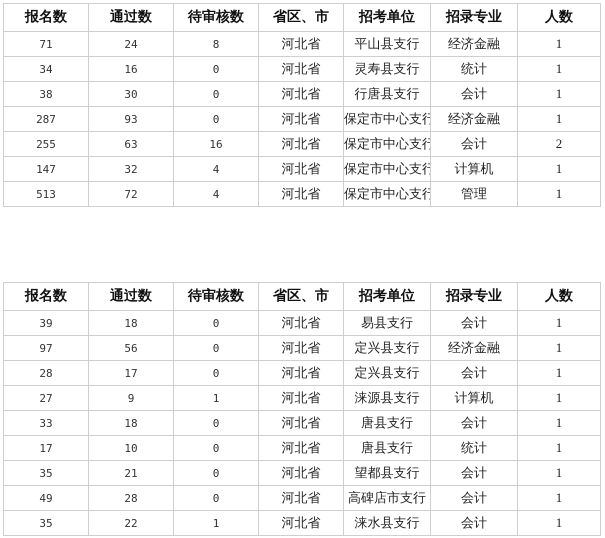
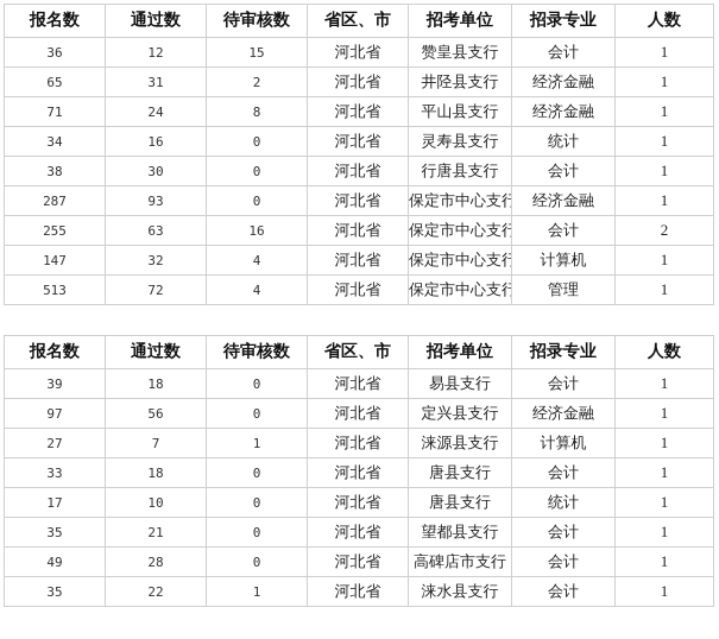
  报名数	通过数	待审核数	省区、市	招考单位	招录专业	人数
+ 36	12	15	河北省	赞皇县支行	会计	1
+ 65	31	2	河北省	井陉县支行	经济金融	1
  71	24	8	河北省	平山县支行	经济金融	1
  34	16	0	河北省	灵寿县支行	统计	1
  38	30	0	河北省	行唐县支行	会计	1
  287	93	0	河北省	保定市中心支行	经济金融	1
  255	63	16	河北省	保定市中心支行	会计	2
  147	32	4	河北省	保定市中心支行	计算机	1
  513	72	4	河北省	保定市中心支行	管理	1
  报名数	通过数	待审核数	省区、市	招考单位	招录专业	人数
  39	18	0	河北省	易县支行	会计	1
  97	56	0	河北省	定兴县支行	经济金融	1
- 28	17	0	河北省	定兴县支行	会计	1
- 27	9	1	河北省	涞源县支行	计算机	1
+ 27	7	1	河北省	涞源县支行	计算机	1
  33	18	0	河北省	唐县支行	会计	1
  17	10	0	河北省	唐县支行	统计	1
  35	21	0	河北省	望都县支行	会计	1
  49	28	0	河北省	高碑店市支行	会计	1
  35	22	1	河北省	涞水县支行	会计	1
